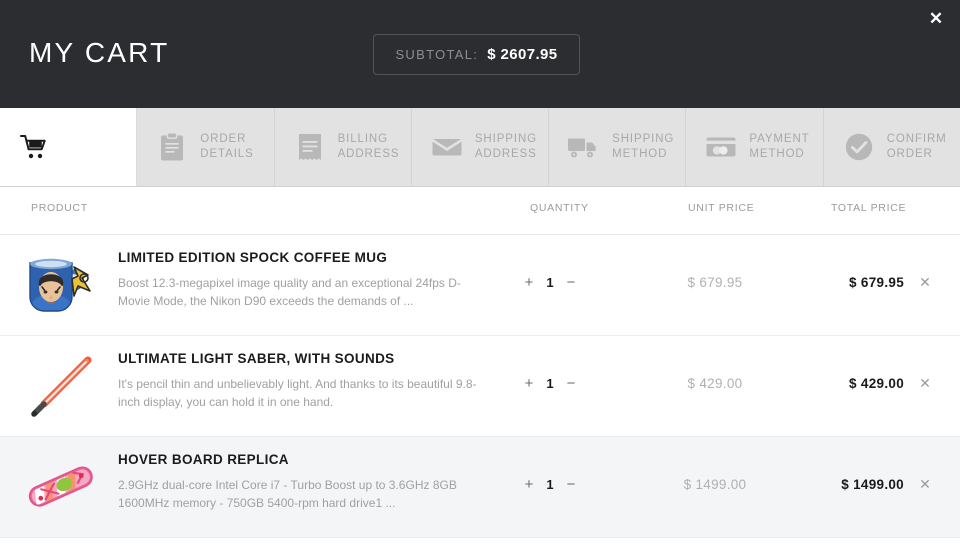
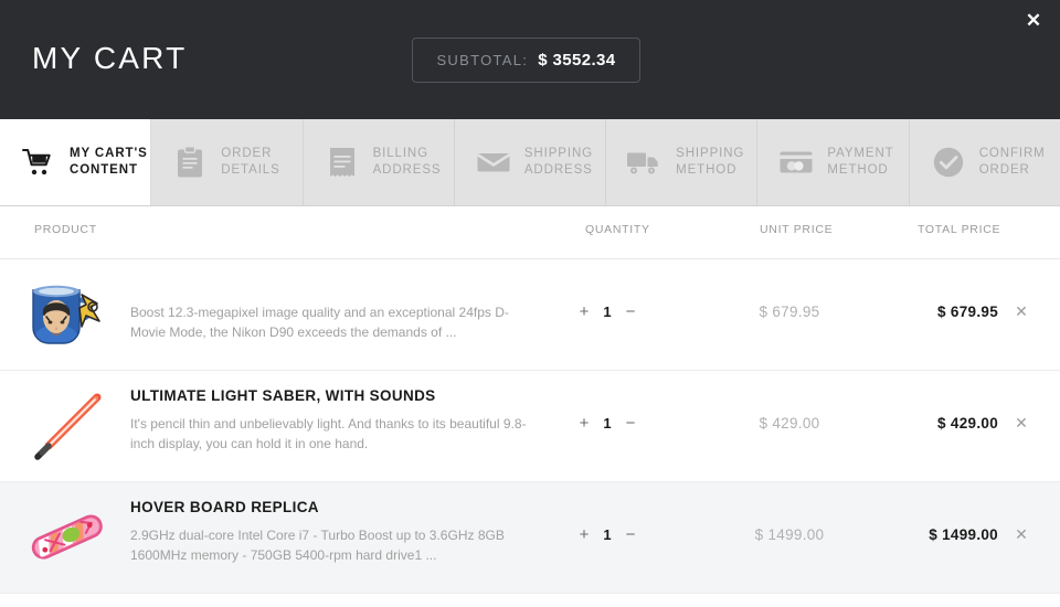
  MY CART
  SUBTOTAL:
- $ 2607.95
+ $ 3552.34
  ✕
+ MY CART'S
+ CONTENT
  ORDER
  DETAILS
  BILLING
  ADDRESS
  SHIPPING
  ADDRESS
  SHIPPING
  METHOD
  PAYMENT
  METHOD
  CONFIRM
  ORDER
  PRODUCT
  QUANTITY
  UNIT PRICE
  TOTAL PRICE
- LIMITED EDITION SPOCK COFFEE MUG
  Boost 12.3-megapixel image quality and an exceptional 24fps D-Movie Mode, the Nikon D90 exceeds the demands of ...
  +
  1
  −
  $ 679.95
  $ 679.95
  ✕
  ULTIMATE LIGHT SABER, WITH SOUNDS
  It's pencil thin and unbelievably light. And thanks to its beautiful 9.8-inch display, you can hold it in one hand.
  +
  1
  −
  $ 429.00
  $ 429.00
  ✕
  HOVER BOARD REPLICA
  2.9GHz dual-core Intel Core i7 - Turbo Boost up to 3.6GHz 8GB 1600MHz memory - 750GB 5400-rpm hard drive1 ...
  +
  1
  −
  $ 1499.00
  $ 1499.00
  ✕
